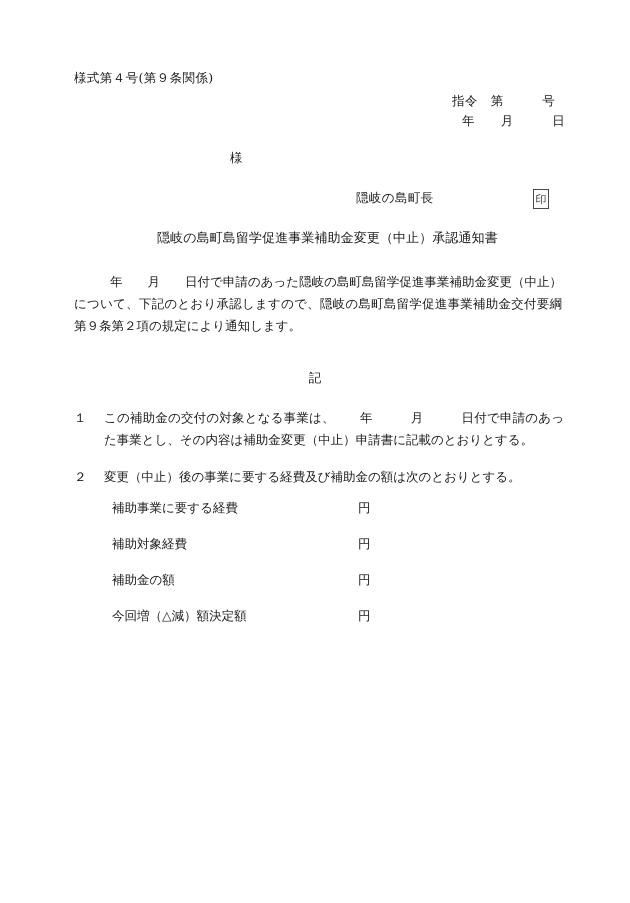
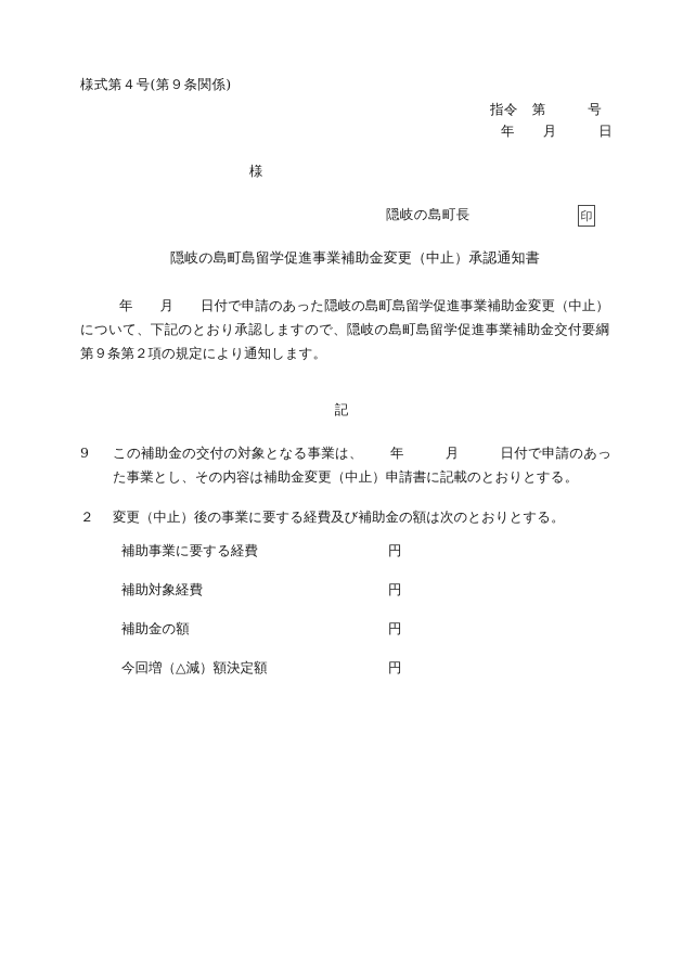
  様式第４号(第９条関係)
  指令 第 号
  年 月 日
  様
  隠岐の島町長
  印
  隠岐の島町島留学促進事業補助金変更（中止）承認通知書
  年 月 日付で申請のあった隠岐の島町島留学促進事業補助金変更（中止）について、下記のとおり承認しますので、隠岐の島町島留学促進事業補助金交付要綱第９条第２項の規定により通知します。
  記
- １ この補助金の交付の対象となる事業は、 年 月 日付で申請のあった事業とし、その内容は補助金変更（中止）申請書に記載のとおりとする。
+ 9 この補助金の交付の対象となる事業は、 年 月 日付で申請のあった事業とし、その内容は補助金変更（中止）申請書に記載のとおりとする。
  ２ 変更（中止）後の事業に要する経費及び補助金の額は次のとおりとする。
  補助事業に要する経費
  円
  補助対象経費
  円
  補助金の額
  円
  今回増（△減）額決定額
  円
